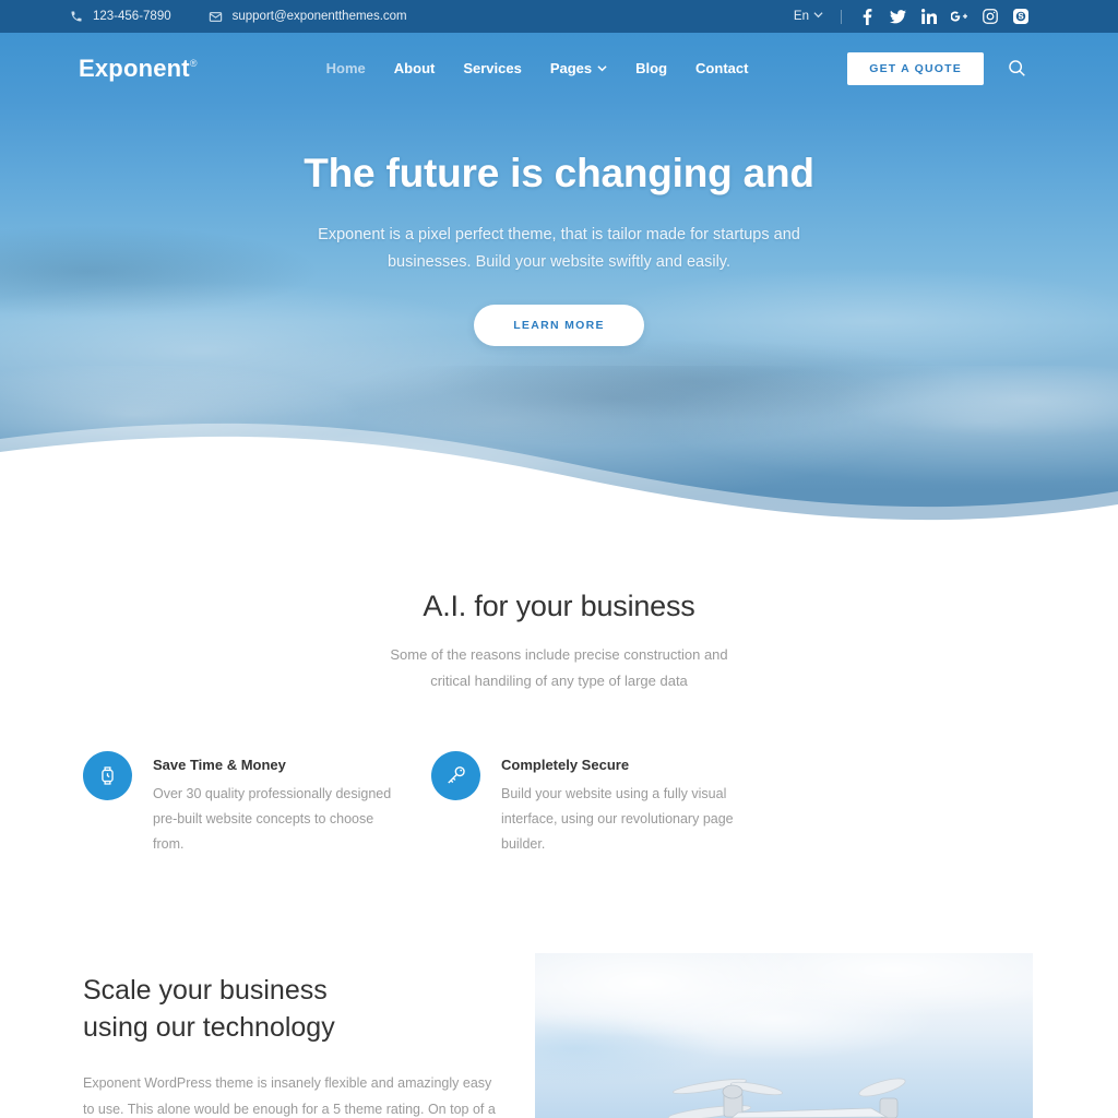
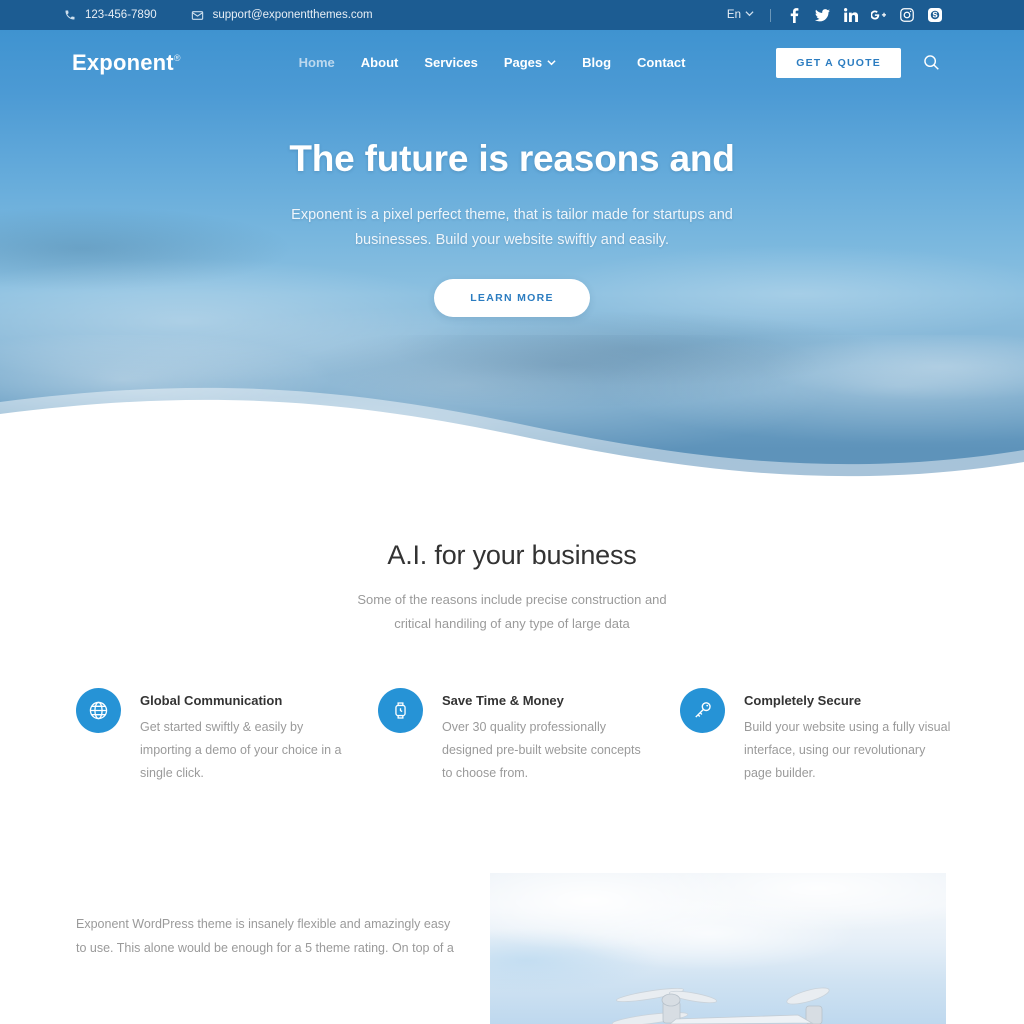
  123-456-7890
  support@exponentthemes.com
  En
  Exponent®
  Home
  About
  Services
  Pages
  Blog
  Contact
  GET A QUOTE
- The future is changing and
+ The future is reasons and
  Exponent is a pixel perfect theme, that is tailor made for startups and businesses. Build your website swiftly and easily.
  LEARN MORE
  A.I. for your business
  Some of the reasons include precise construction and critical handiling of any type of large data
+ Global Communication
+ Get started swiftly & easily by importing a demo of your choice in a single click.
  Save Time & Money
  Over 30 quality professionally designed pre-built website concepts to choose from.
  Completely Secure
  Build your website using a fully visual interface, using our revolutionary page builder.
- Scale your business
- using our technology
  Exponent WordPress theme is insanely flexible and amazingly easy to use. This alone would be enough for a 5 theme rating. On top of a
